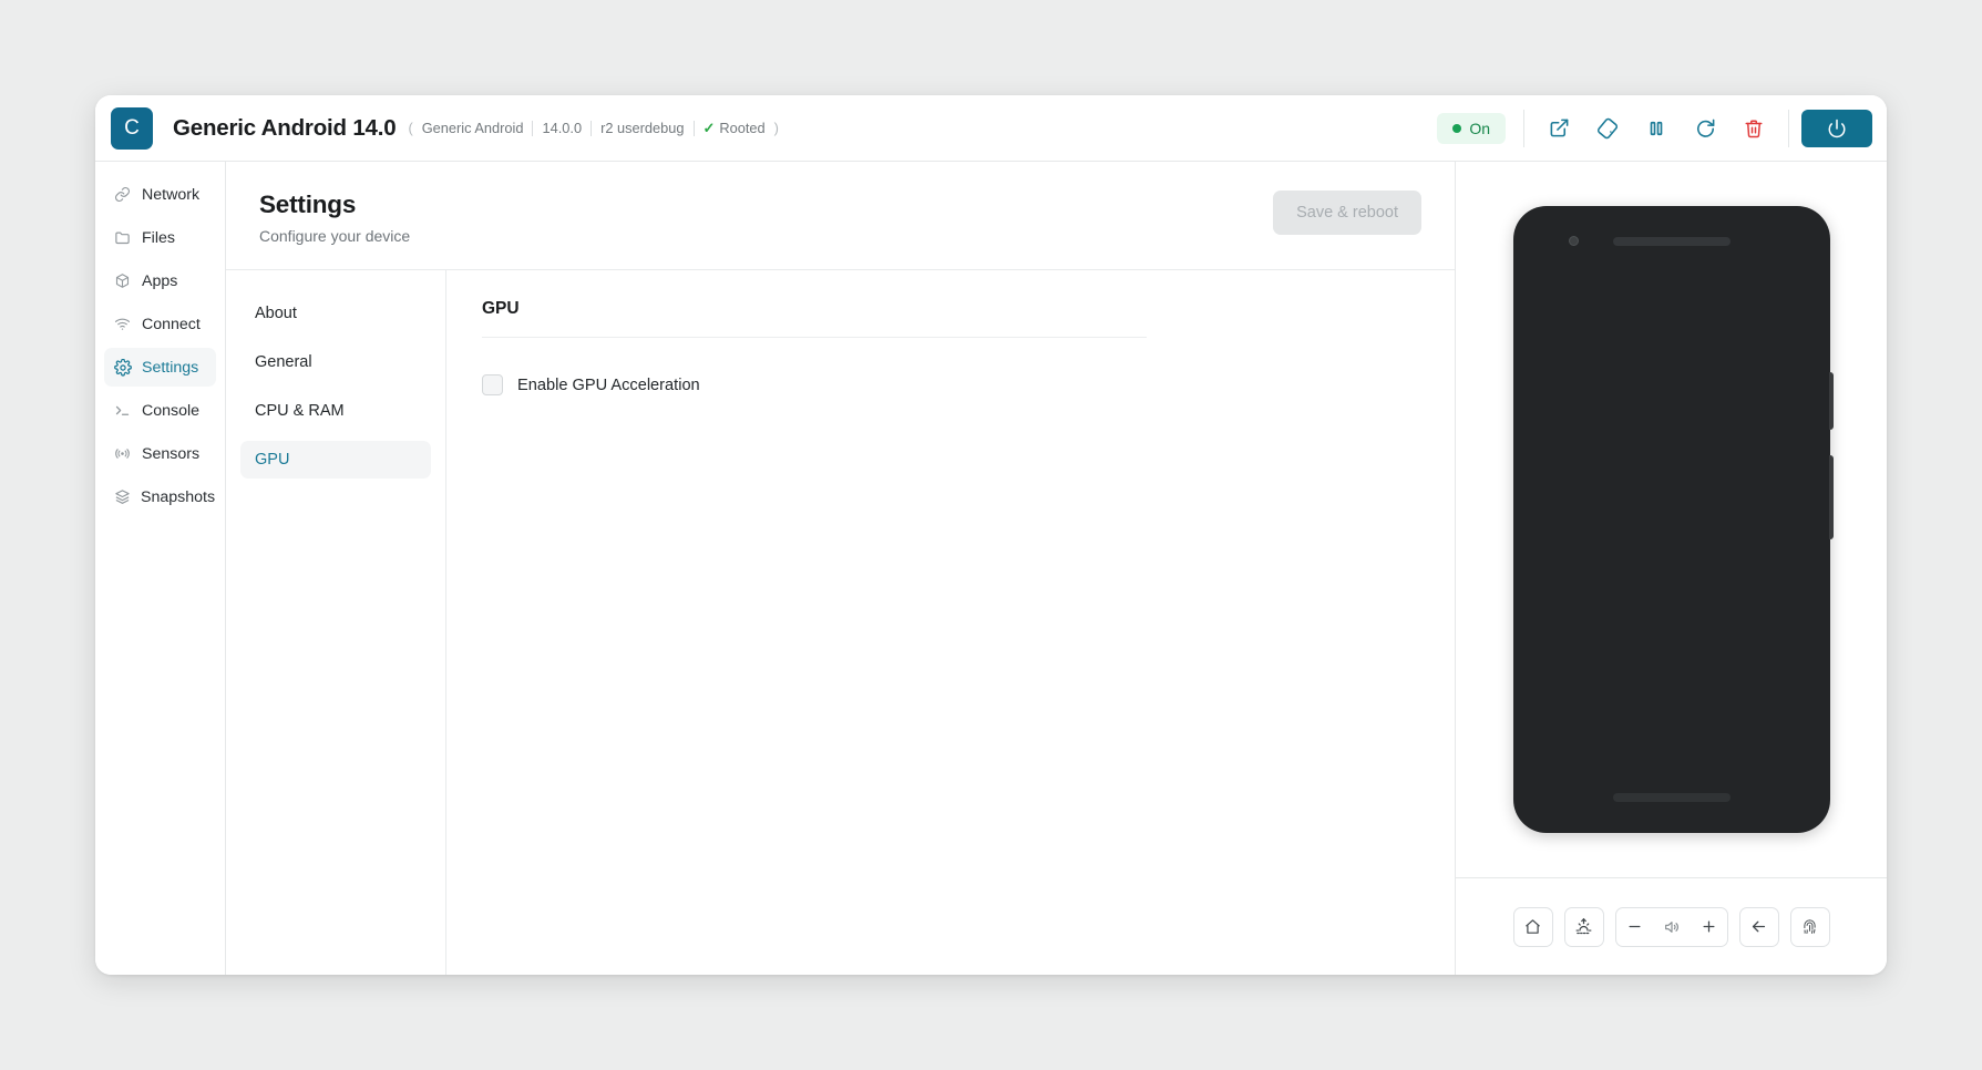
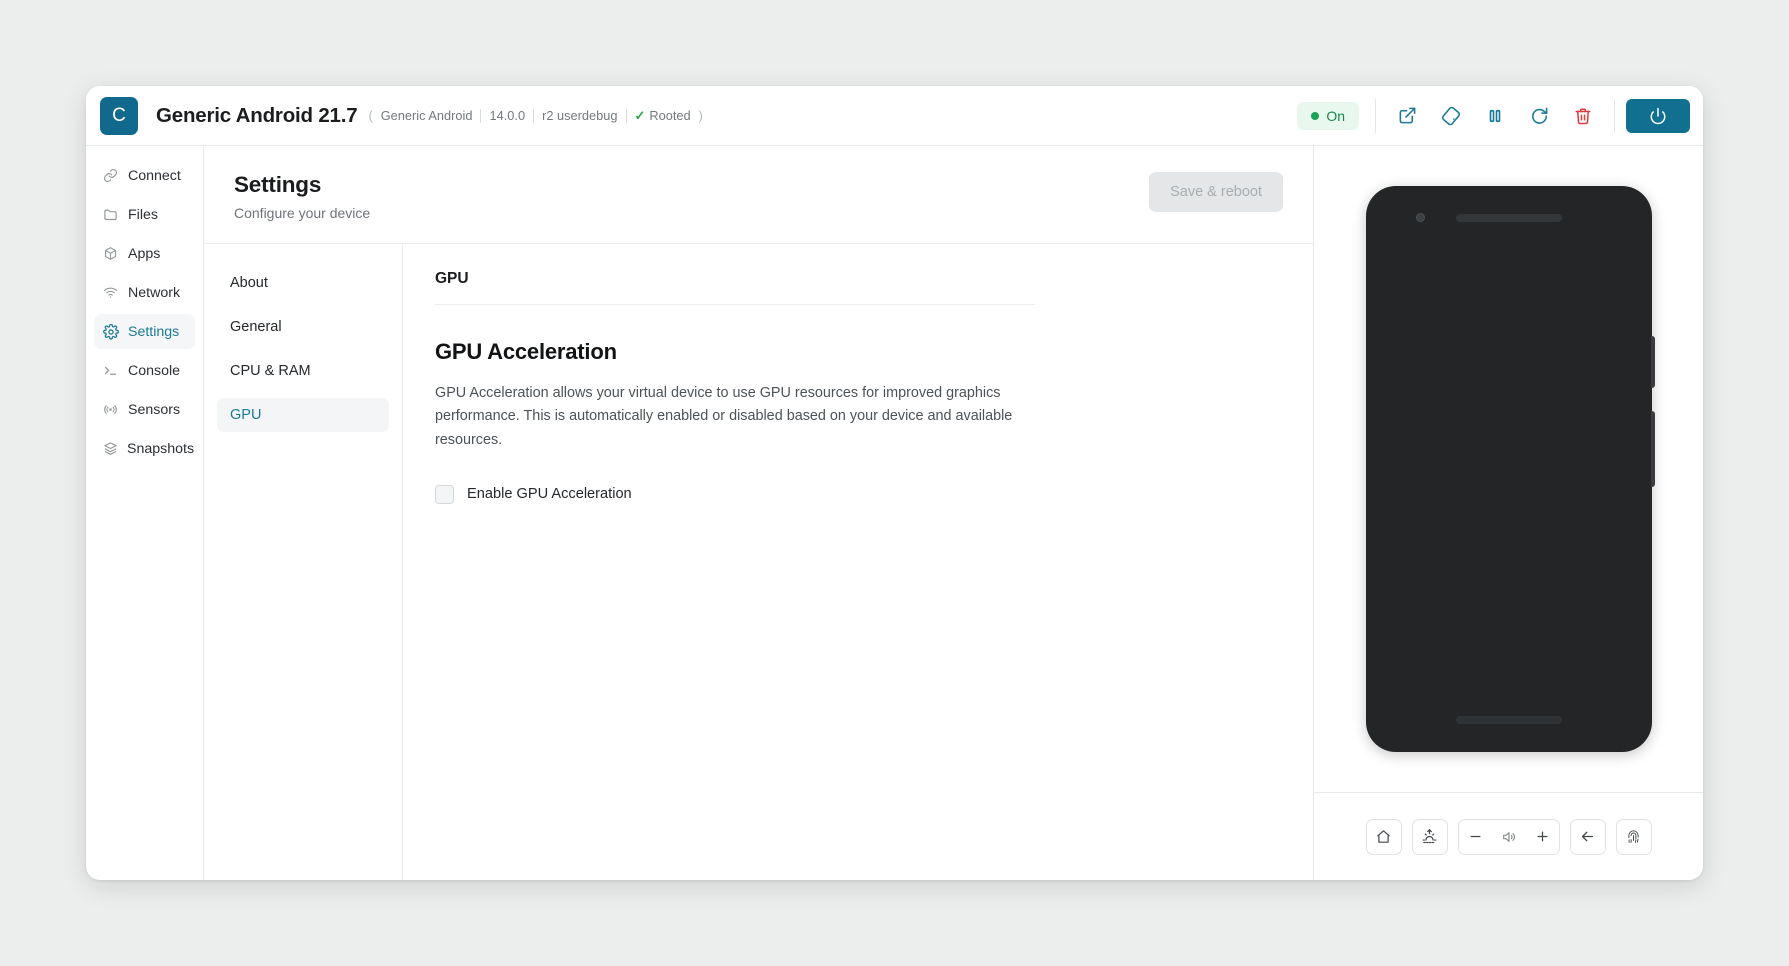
  C
- Generic Android 14.0
+ Generic Android 21.7
  (
  Generic Android
  14.0.0
  r2 userdebug
  ✓
  Rooted
  )
  On
- Network
+ Connect
  Files
  Apps
- Connect
+ Network
  Settings
  Console
  Sensors
  Snapshots
  Settings
  Configure your device
  Save & reboot
  About
  General
  CPU & RAM
  GPU
  GPU
+ GPU Acceleration
+ GPU Acceleration allows your virtual device to use GPU resources for improved graphics performance. This is automatically enabled or disabled based on your device and available resources.
  Enable GPU Acceleration
